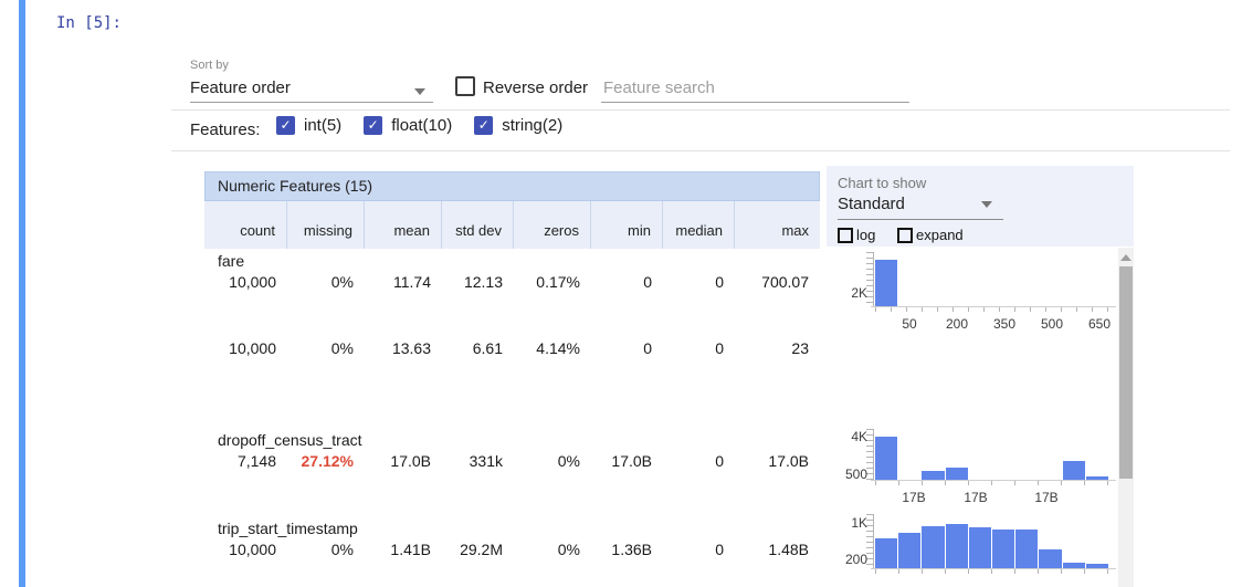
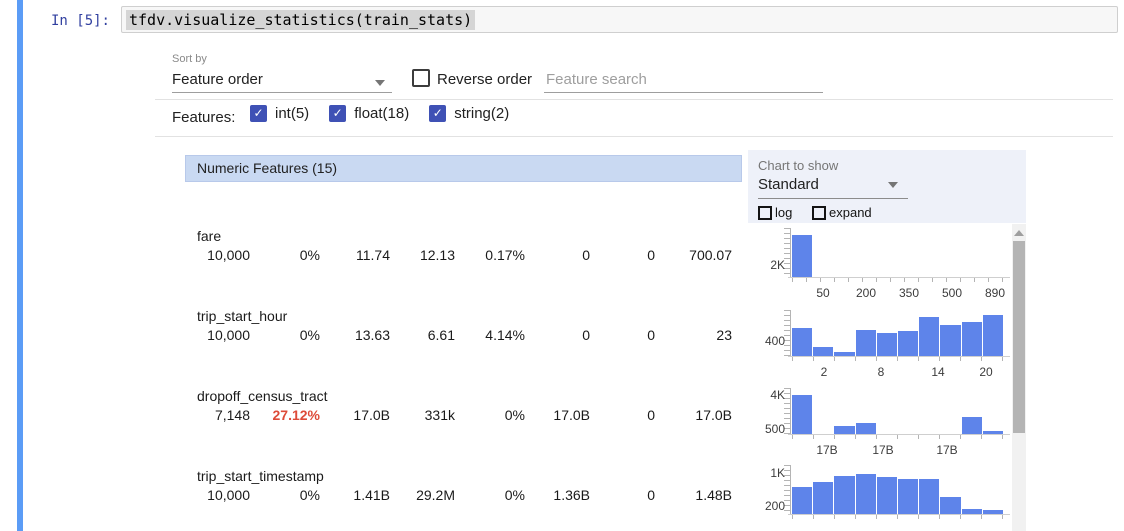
  In [5]:
+ tfdv.visualize_statistics(train_stats)
  Sort by
  Feature order
  Reverse order
  Feature search
  Features:
  ✓
  int(5)
  ✓
- float(10)
+ float(18)
  ✓
  string(2)
  Numeric Features (15)
- count
- missing
- mean
- std dev
- zeros
- min
- median
- max
  fare
  10,000
  0%
  11.74
  12.13
  0.17%
  0
  0
  700.07
+ trip_start_hour
  10,000
  0%
  13.63
  6.61
  4.14%
  0
  0
  23
  dropoff_census_tract
  7,148
  27.12%
  17.0B
  331k
  0%
  17.0B
  0
  17.0B
  trip_start_timestamp
  10,000
  0%
  1.41B
  29.2M
  0%
  1.36B
  0
  1.48B
  Chart to show
  Standard
  log
  expand
  2K
  50
  200
  350
  500
- 650
+ 890
+ 400
+ 2
+ 8
+ 14
+ 20
  4K
  500
  17B
  17B
  17B
  1K
  200
